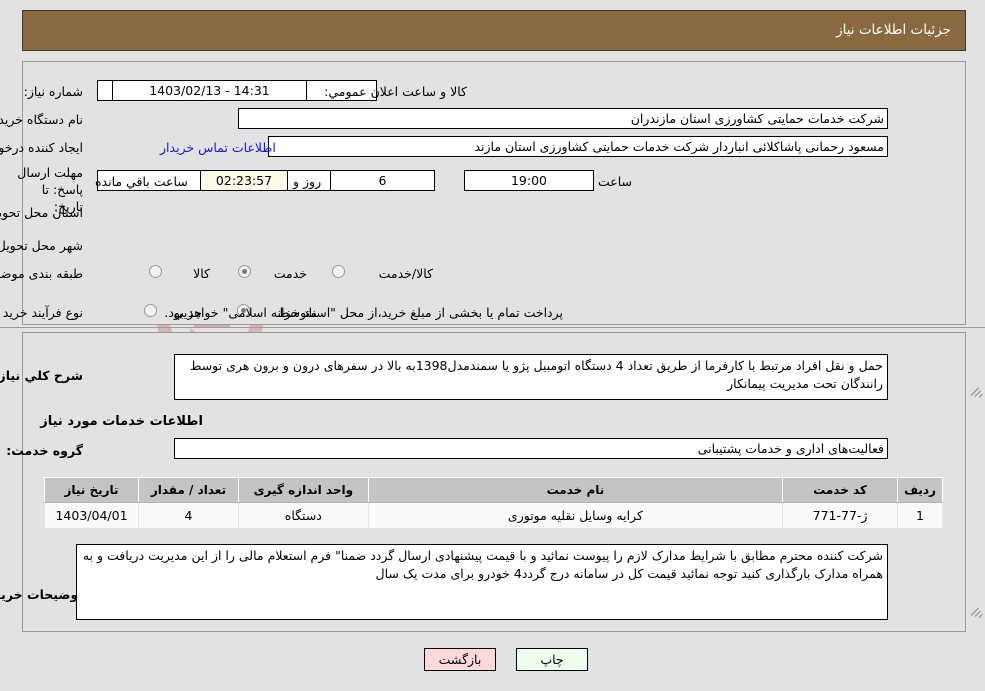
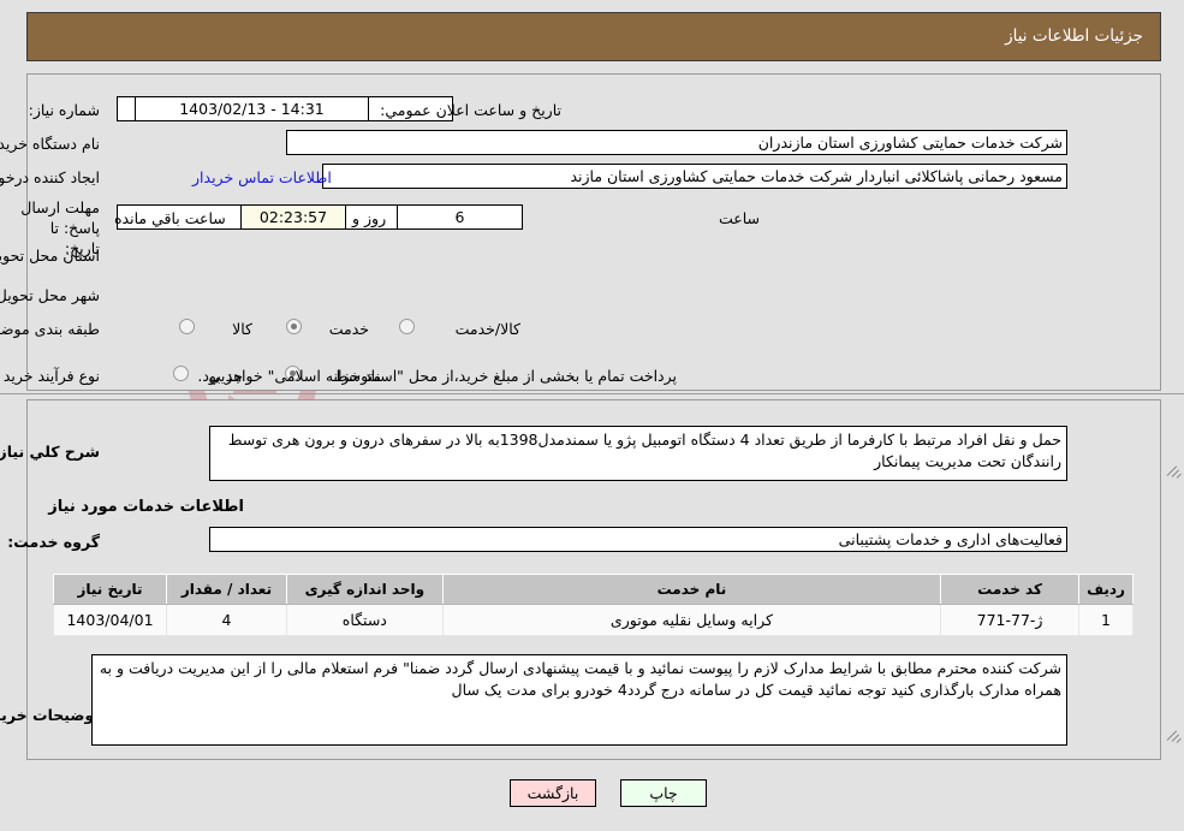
  جزئیات اطلاعات نیاز
  شماره نیاز:
- کالا و ساعت اعلان عمومي:
+ تاریخ و ساعت اعلان عمومي:
  14:31 - 1403/02/13
  نام دستگاه خرید
  شرکت خدمات حمایتی کشاورزی استان مازندران
  ایجاد کننده درخو
  مسعود رحمانی پاشاکلائی انباردار شرکت خدمات حمایتی کشاورزی استان مازند
  اطلاعات تماس خریدار
  مهلت ارسال پاسخ: تا تاریخ:
  ساعت
- 19:00
  6
  روز و
  02:23:57
  ساعت باقي مانده
  استان محل تحوی
  شهر محل تحویل
  طبقه بندی موض
  کالا
  خدمت
  کالا/خدمت
  نوع فرآیند خرید
  جزیي
  متوسط
  پرداخت تمام یا بخشی از مبلغ خرید،از محل "اسناد خزانه اسلامی" خواهد بود.
  شرح کلي نیاز
  حمل و نقل افراد مرتبط با کارفرما از طریق تعداد 4 دستگاه اتومبیل پژو یا سمندمدل1398به بالا در سفرهای درون و برون هری توسط رانندگان تحت مدیریت پیمانکار
  اطلاعات خدمات مورد نیاز
  گروه خدمت:
  فعالیت‌های اداری و خدمات پشتیبانی
  ردیف	کد خدمت	نام خدمت	واحد اندازه گیری	تعداد / مقدار	تاریخ نیاز
  1	ژ-77-771	کرایه وسایل نقلیه موتوری	دستگاه	4	1403/04/01
  شرکت کننده محترم مطابق با شرایط مدارک لازم را پیوست نمائید و با قیمت پیشنهادی ارسال گردد ضمنا" فرم استعلام مالی را از این مدیریت دریافت و به همراه مدارک بارگذاری کنید توجه نمائید قیمت کل در سامانه درج گردد4 خودرو برای مدت یک سال
  چاپ
  بازگشت
